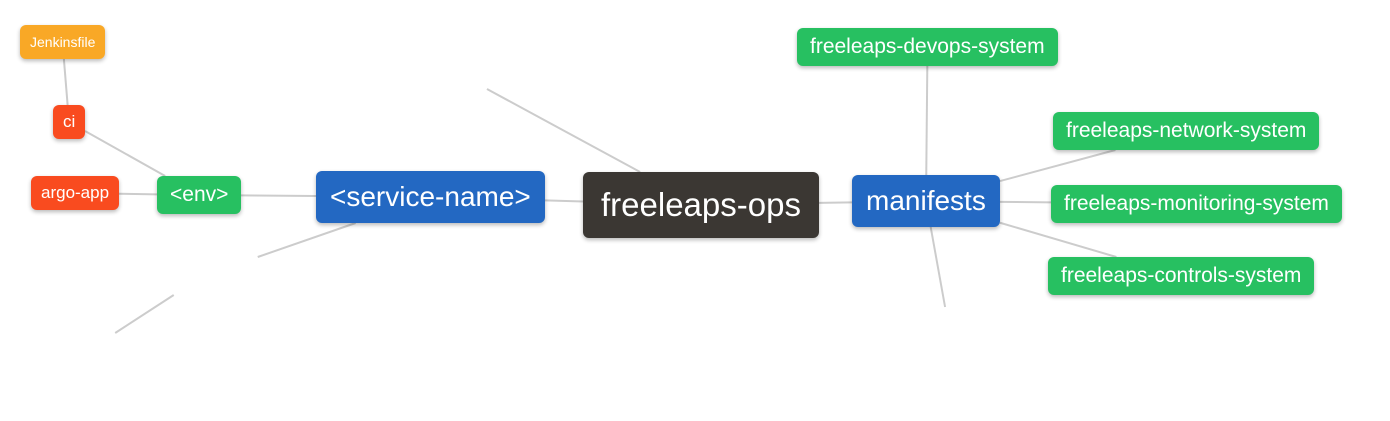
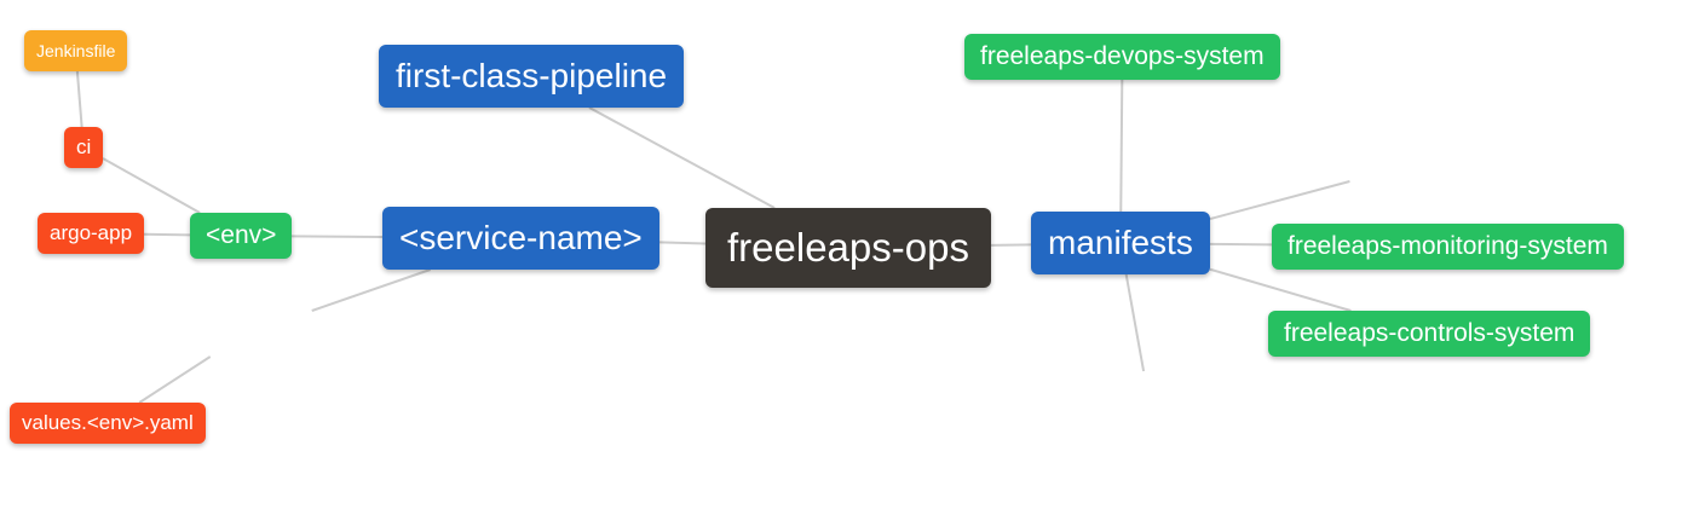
  freeleaps-ops
+ first-class-pipeline
  <service-name>
  manifests
  <env>
  ci
  argo-app
  Jenkinsfile
+ values.<env>.yaml
  freeleaps-devops-system
- freeleaps-network-system
  freeleaps-monitoring-system
  freeleaps-controls-system
